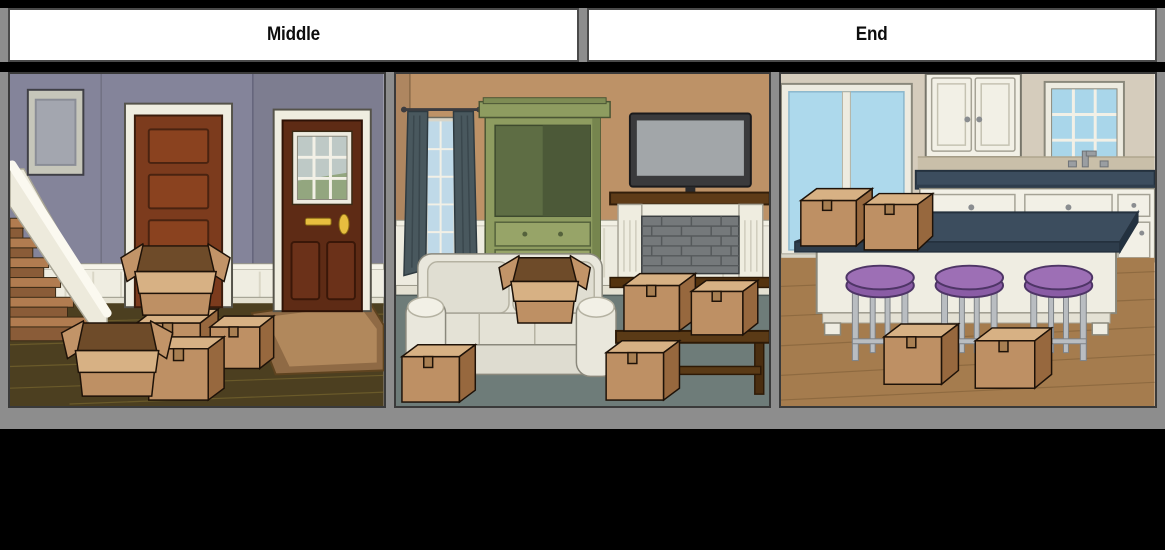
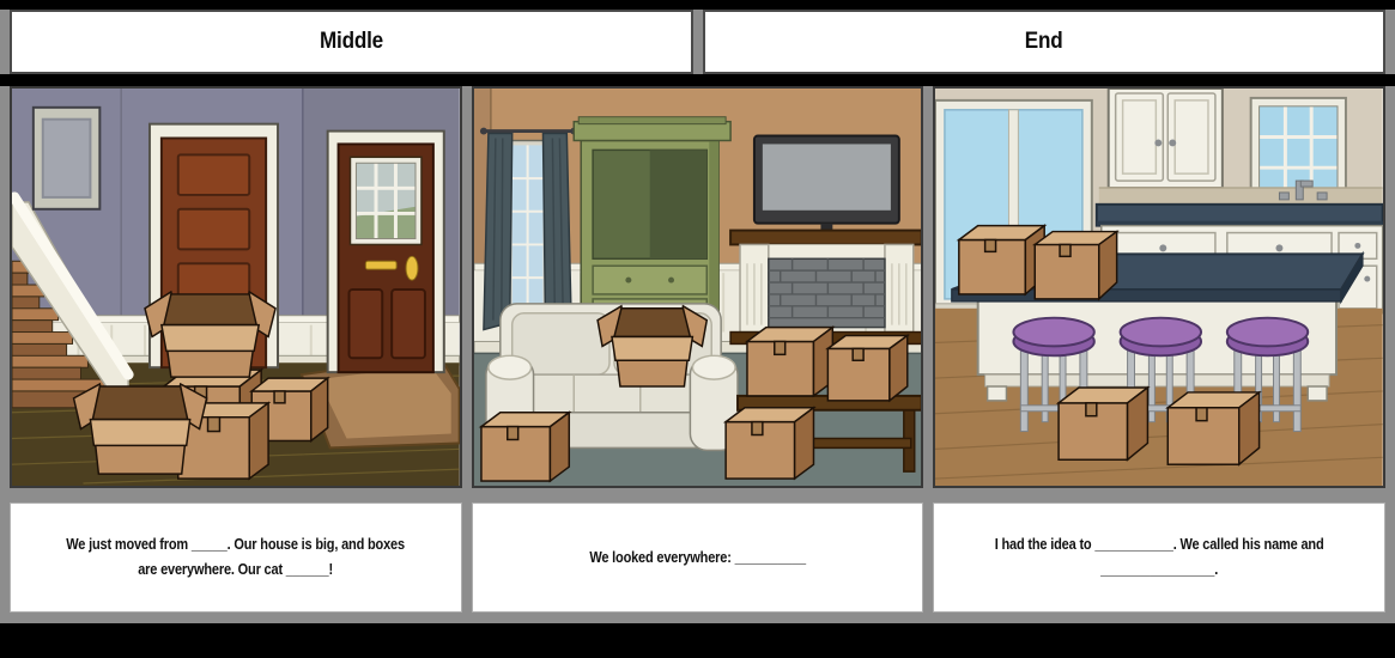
  Middle
  End
+ We just moved from _____. Our house is big, and boxes
+ are everywhere. Our cat ______!
+ We looked everywhere: __________
+ I had the idea to ___________. We called his name and
+ ________________.
